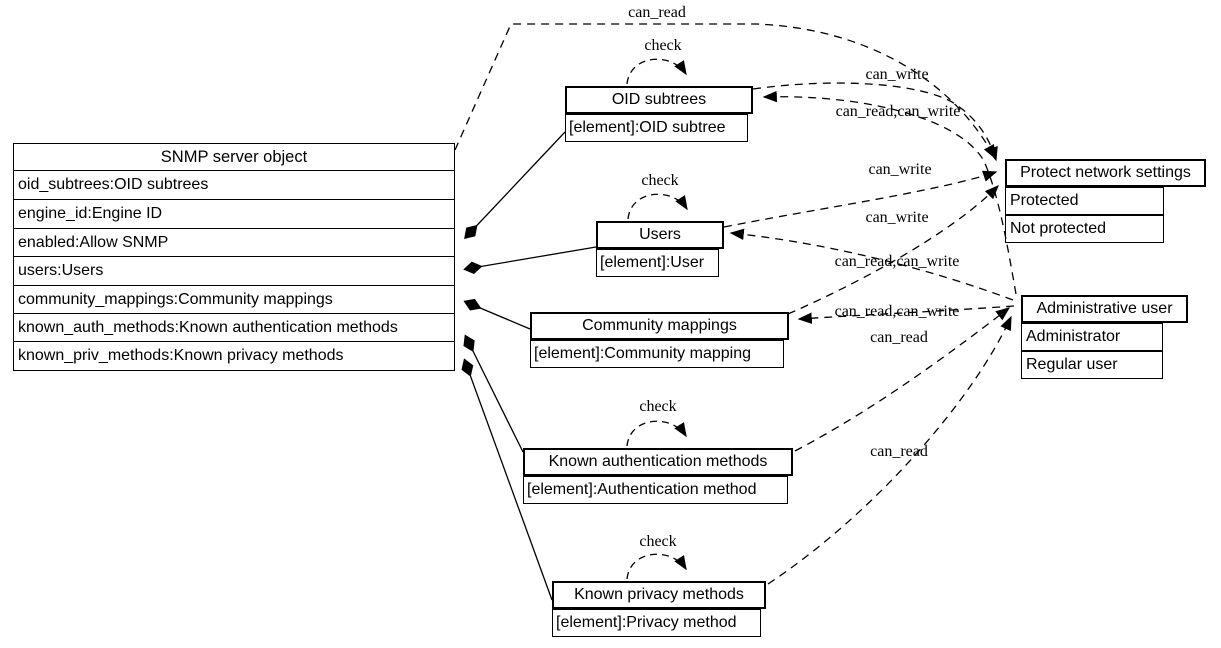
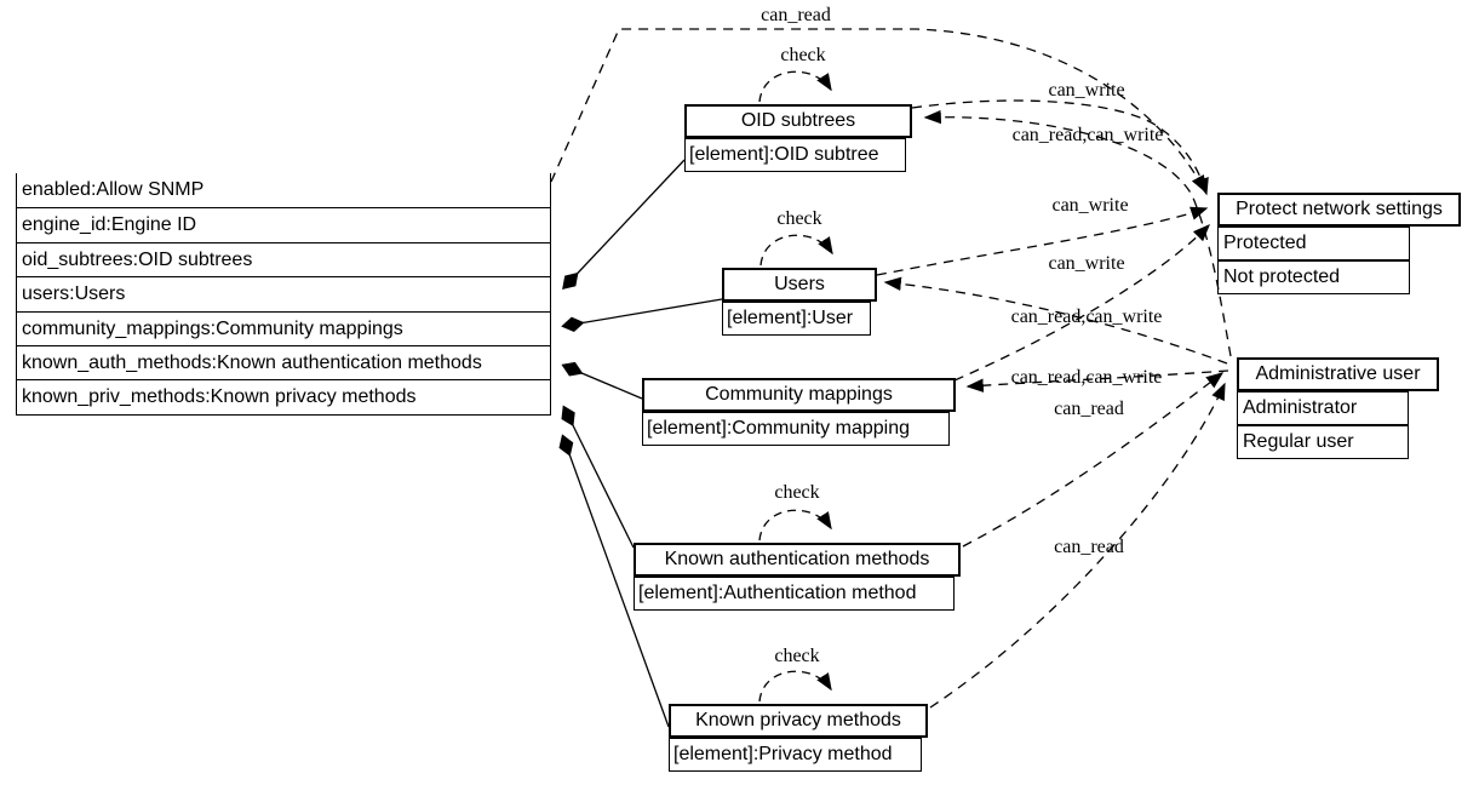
- SNMP server object
- oid_subtrees:OID subtrees
+ enabled:Allow SNMP
  engine_id:Engine ID
- enabled:Allow SNMP
+ oid_subtrees:OID subtrees
  users:Users
  community_mappings:Community mappings
  known_auth_methods:Known authentication methods
  known_priv_methods:Known privacy methods
  OID subtrees
  [element]:OID subtree
  Users
  [element]:User
  Community mappings
  [element]:Community mapping
  Known authentication methods
  [element]:Authentication method
  Known privacy methods
  [element]:Privacy method
  Protect network settings
  Protected
  Not protected
  Administrative user
  Administrator
  Regular user
  can_read
  check
  check
  check
  check
  can_write
  can_read,can_write
  can_write
  can_write
  can_read,can_write
  can_read,can_write
  can_read
  can_read
